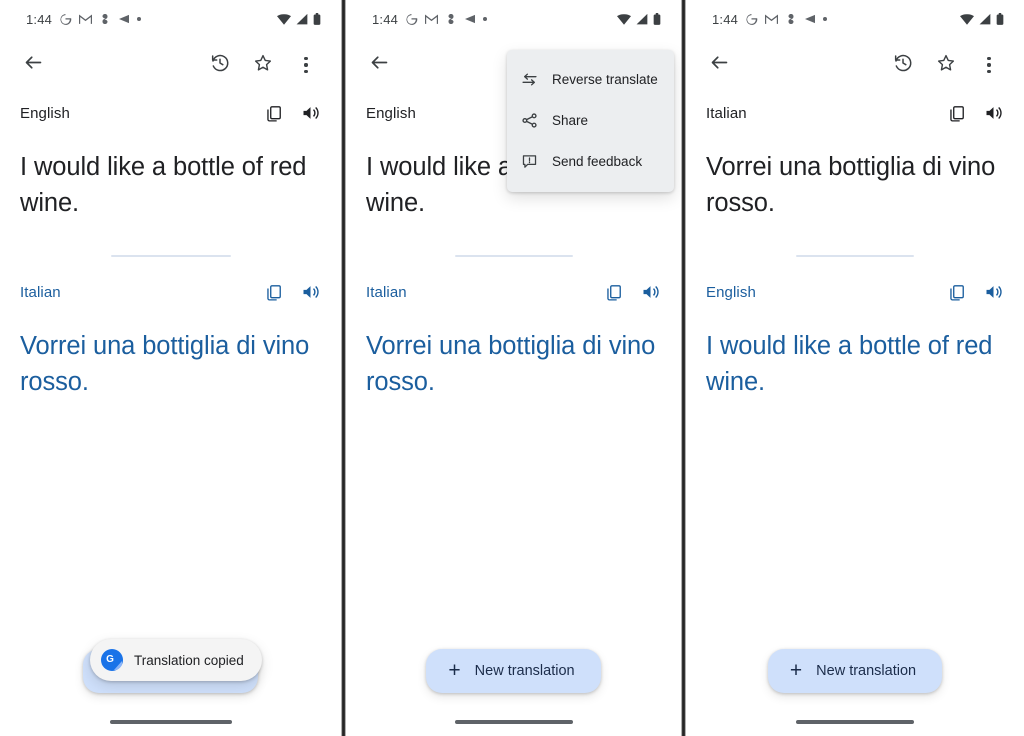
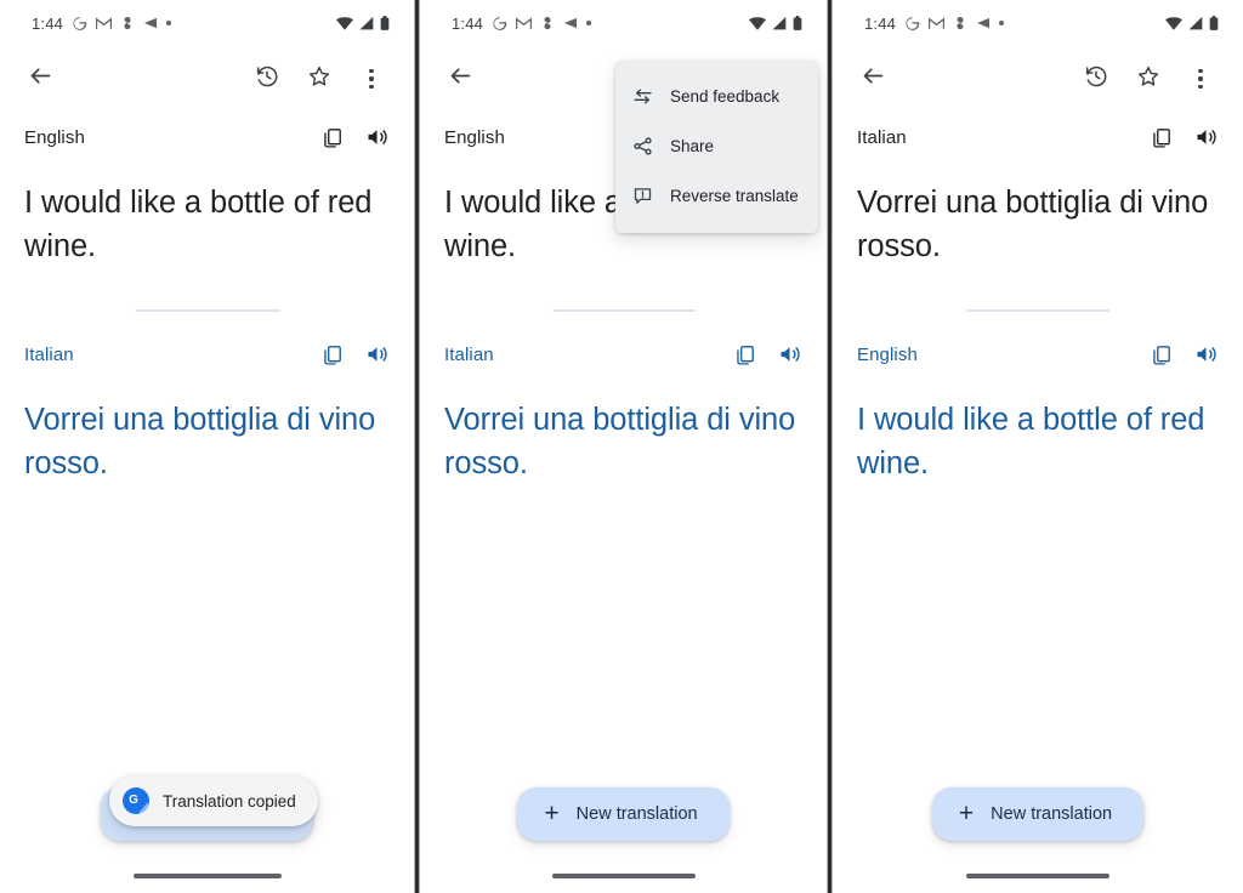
  1:44
  English
  I would like a bottle of red wine.
  Italian
  Vorrei una bottiglia di vino rosso.
  G
  Translation copied
  1:44
  English
  Italian
  Vorrei una bottiglia di vino rosso.
- Reverse translate
+ Send feedback
  Share
- Send feedback
+ Reverse translate
  +
  New translation
  1:44
  Italian
  Vorrei una bottiglia di vino rosso.
  English
  I would like a bottle of red wine.
  +
  New translation
